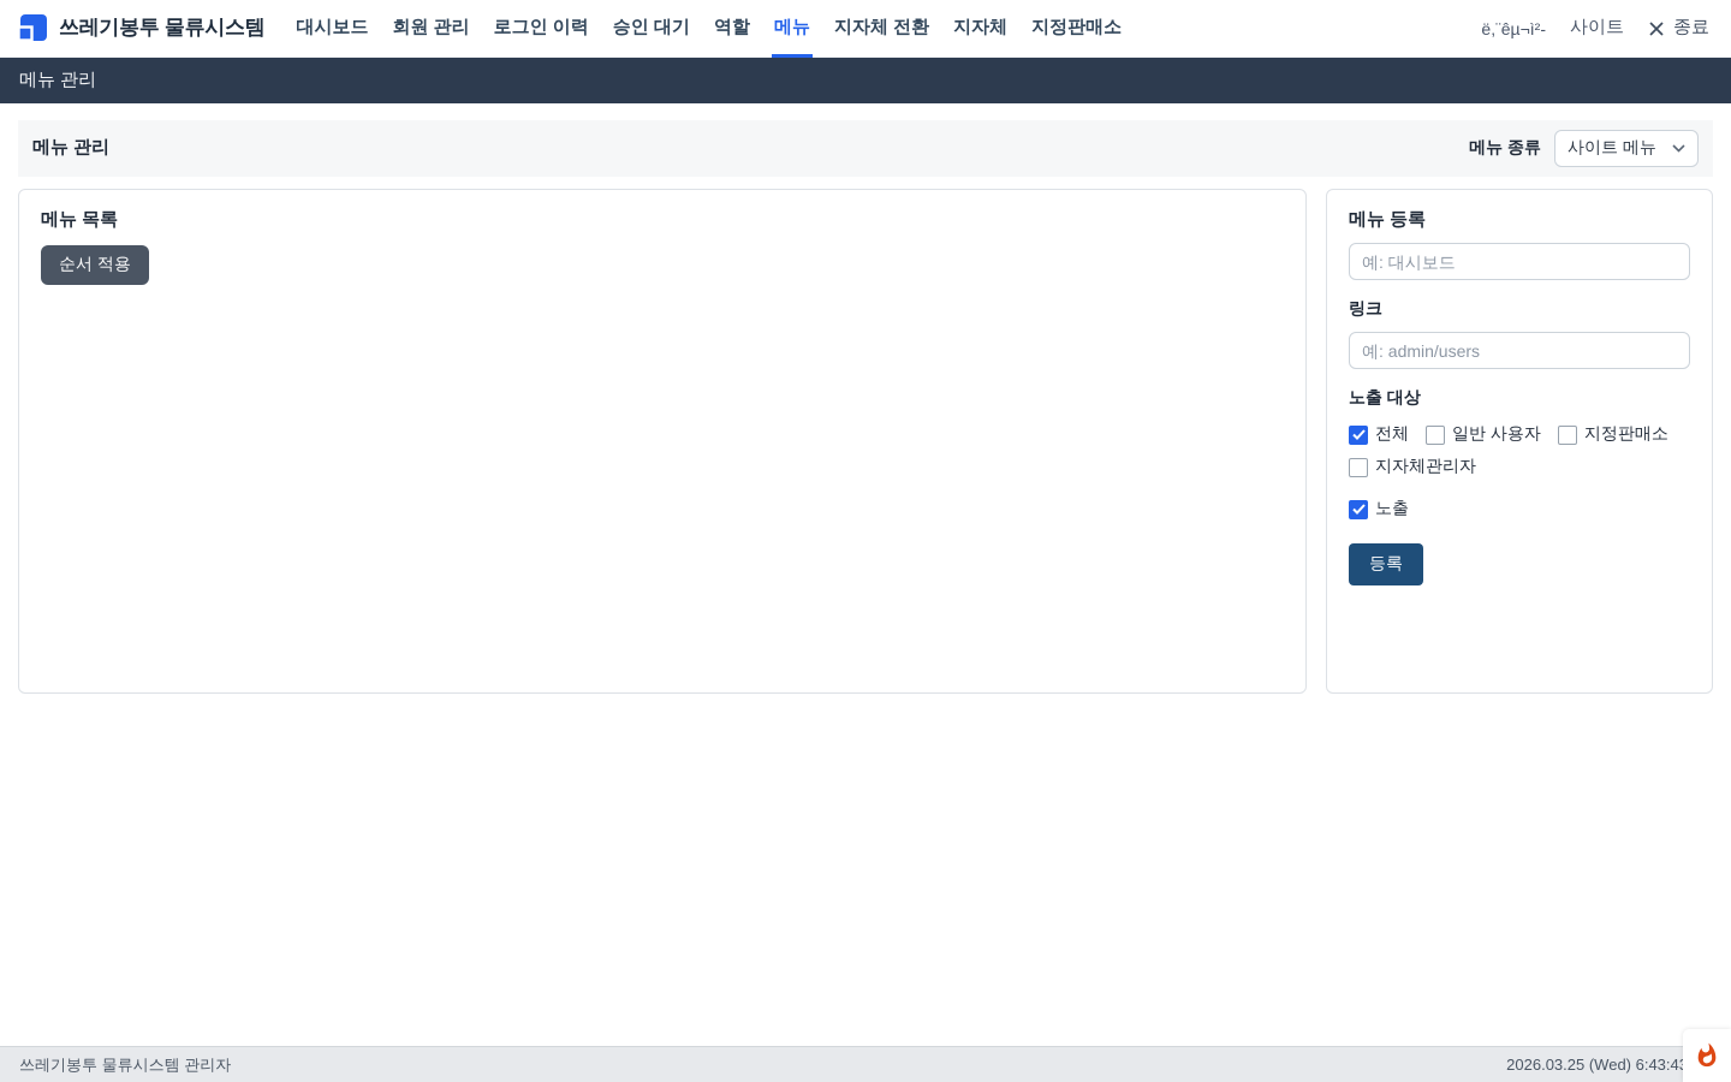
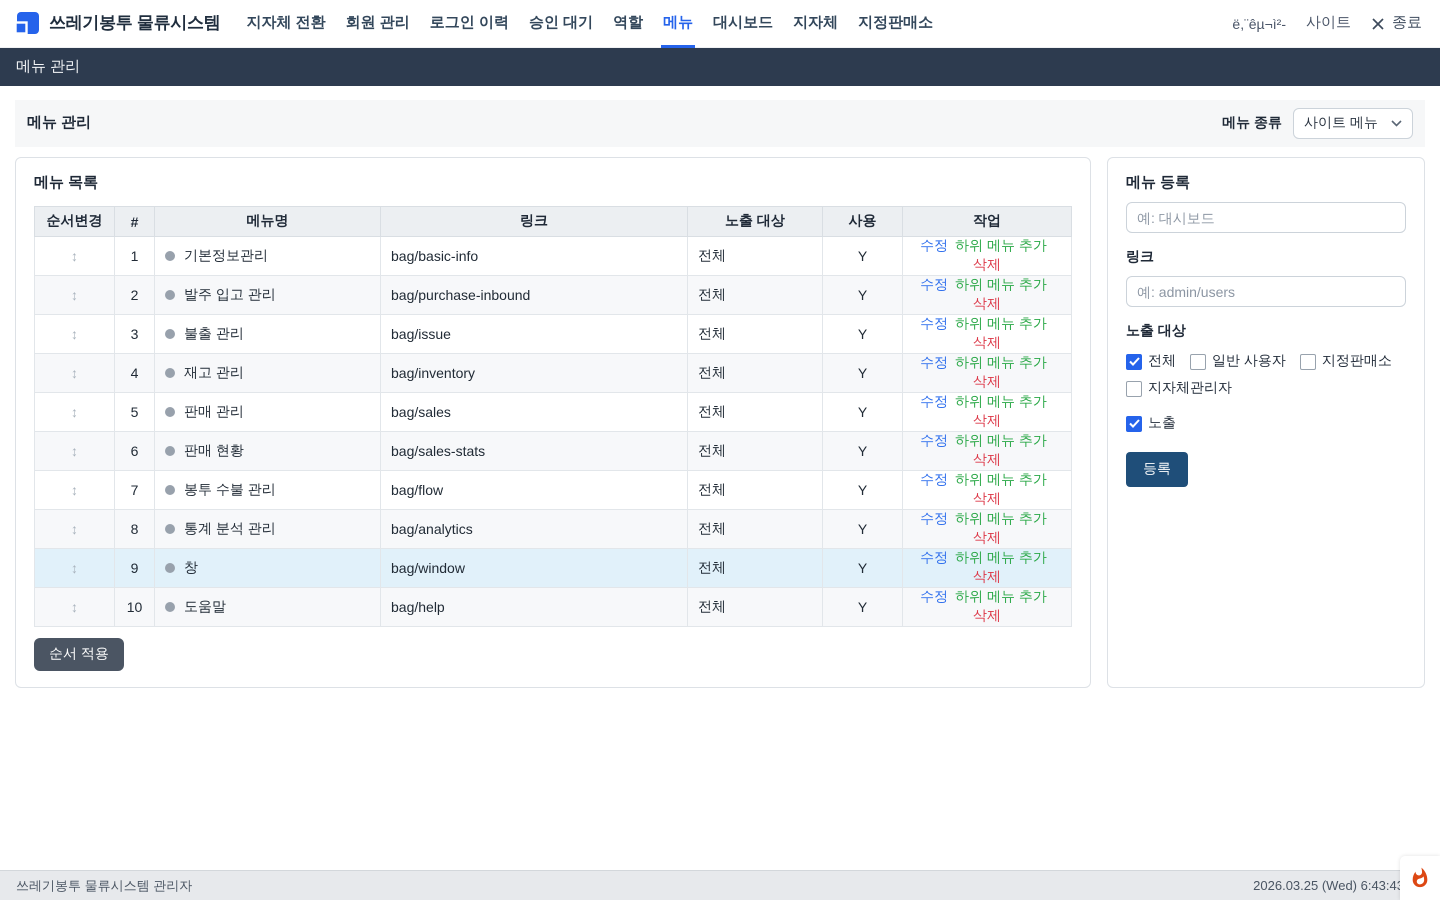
  쓰레기봉투 물류시스템
- 대시보드
+ 지자체 전환
  회원 관리
  로그인 이력
  승인 대기
  역할
  메뉴
- 지자체 전환
+ 대시보드
  지자체
  지정판매소
  ë,¨êµ¬ì²-
  사이트
  종료
  메뉴 관리
  메뉴 관리
  메뉴 종류
  사이트 메뉴
  메뉴 목록
+ 순서변경	#	메뉴명	링크	노출 대상	사용	작업
+ ↕	1	기본정보관리	bag/basic-info	전체	Y	수정 하위 메뉴 추가삭제
+ ↕	2	발주 입고 관리	bag/purchase-inbound	전체	Y	수정 하위 메뉴 추가삭제
+ ↕	3	불출 관리	bag/issue	전체	Y	수정 하위 메뉴 추가삭제
+ ↕	4	재고 관리	bag/inventory	전체	Y	수정 하위 메뉴 추가삭제
+ ↕	5	판매 관리	bag/sales	전체	Y	수정 하위 메뉴 추가삭제
+ ↕	6	판매 현황	bag/sales-stats	전체	Y	수정 하위 메뉴 추가삭제
+ ↕	7	봉투 수불 관리	bag/flow	전체	Y	수정 하위 메뉴 추가삭제
+ ↕	8	통계 분석 관리	bag/analytics	전체	Y	수정 하위 메뉴 추가삭제
+ ↕	9	창	bag/window	전체	Y	수정 하위 메뉴 추가삭제
+ ↕	10	도움말	bag/help	전체	Y	수정 하위 메뉴 추가삭제
  순서 적용
  메뉴 등록
  예: 대시보드
  링크
  예: admin/users
  노출 대상
  전체
  일반 사용자
  지정판매소
  지자체관리자
  노출
  등록
  쓰레기봉투 물류시스템 관리자
  2026.03.25 (Wed) 6:43:4
